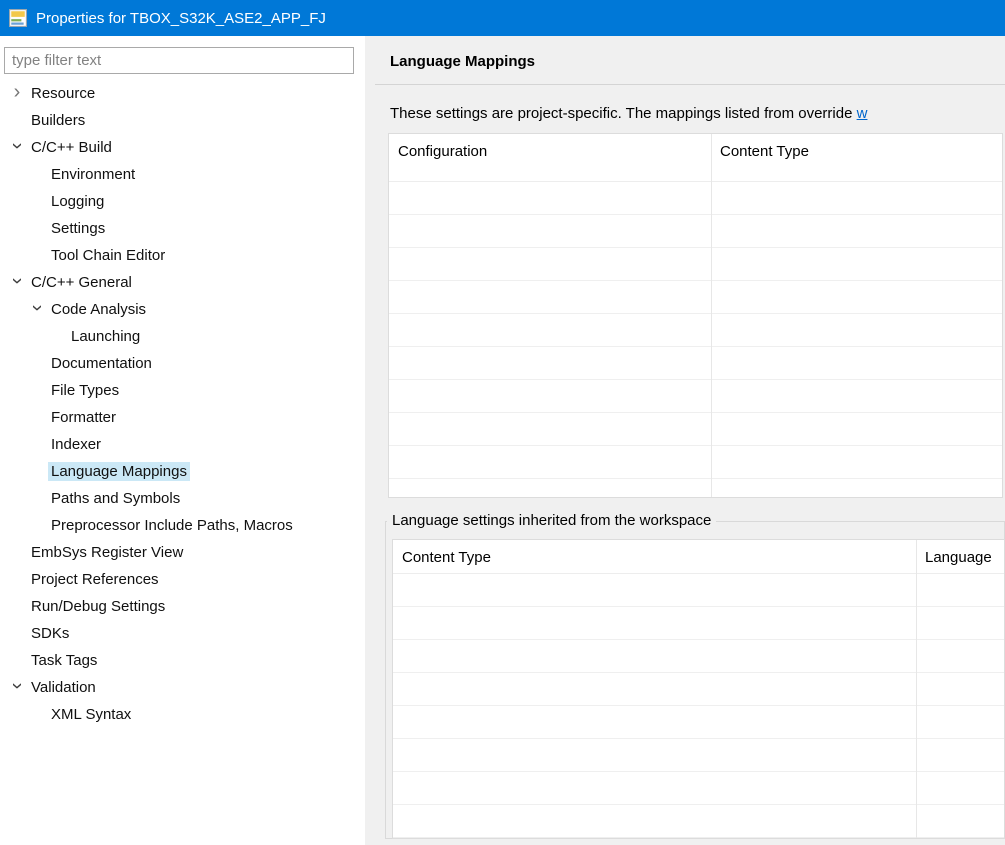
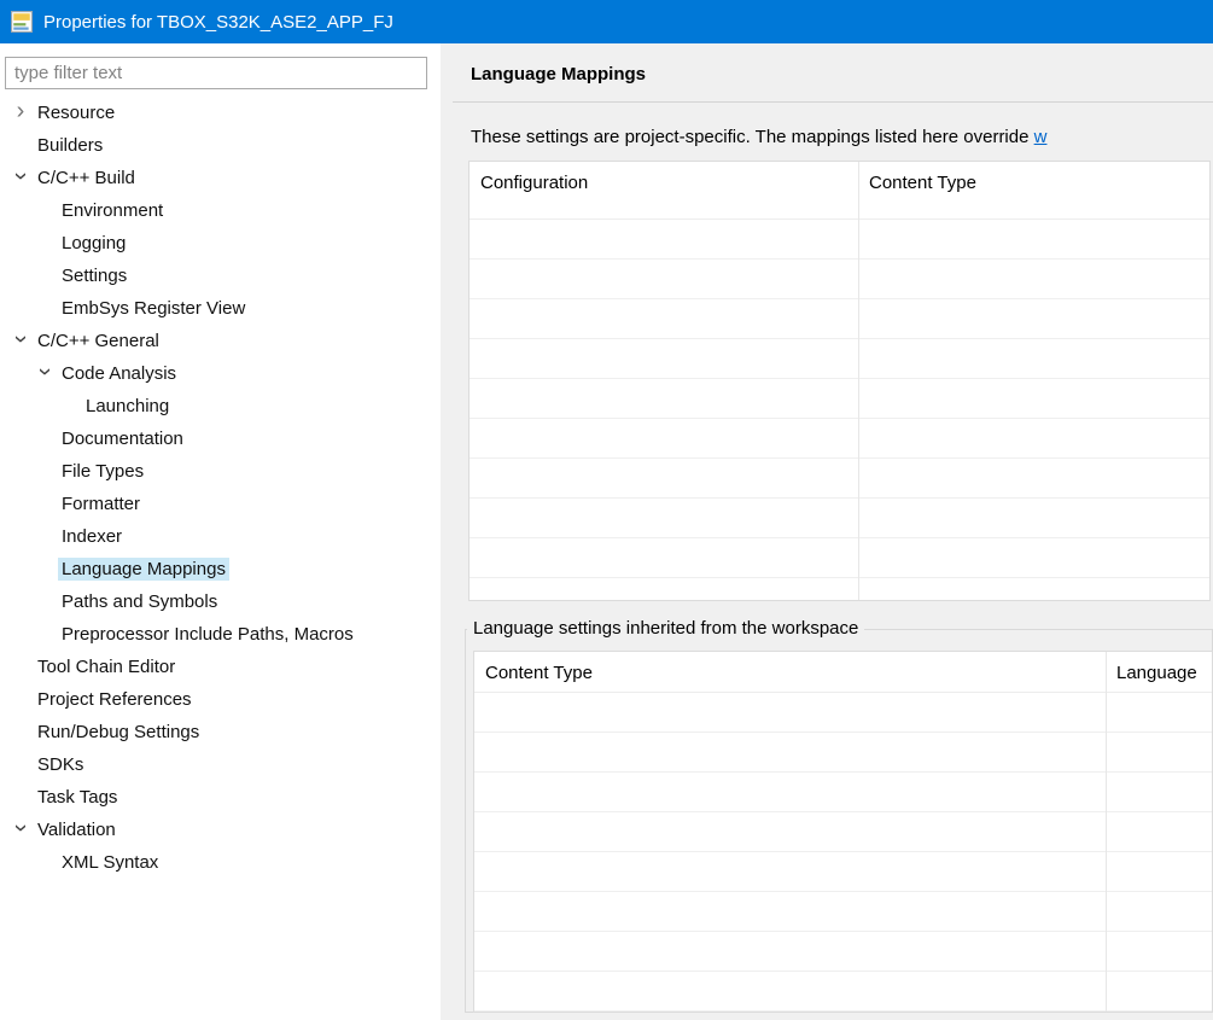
  Properties for TBOX_S32K_ASE2_APP_FJ
  type filter text
  Resource
  Builders
  C/C++ Build
  Environment
  Logging
  Settings
- Tool Chain Editor
+ EmbSys Register View
  C/C++ General
  Code Analysis
  Launching
  Documentation
  File Types
  Formatter
  Indexer
  Language Mappings
  Paths and Symbols
  Preprocessor Include Paths, Macros
- EmbSys Register View
+ Tool Chain Editor
  Project References
  Run/Debug Settings
  SDKs
  Task Tags
  Validation
  XML Syntax
  Language Mappings
- These settings are project-specific. The mappings listed from override w
+ These settings are project-specific. The mappings listed here override w
  Configuration
  Content Type
  Language settings inherited from the workspace
  Content Type
  Language
